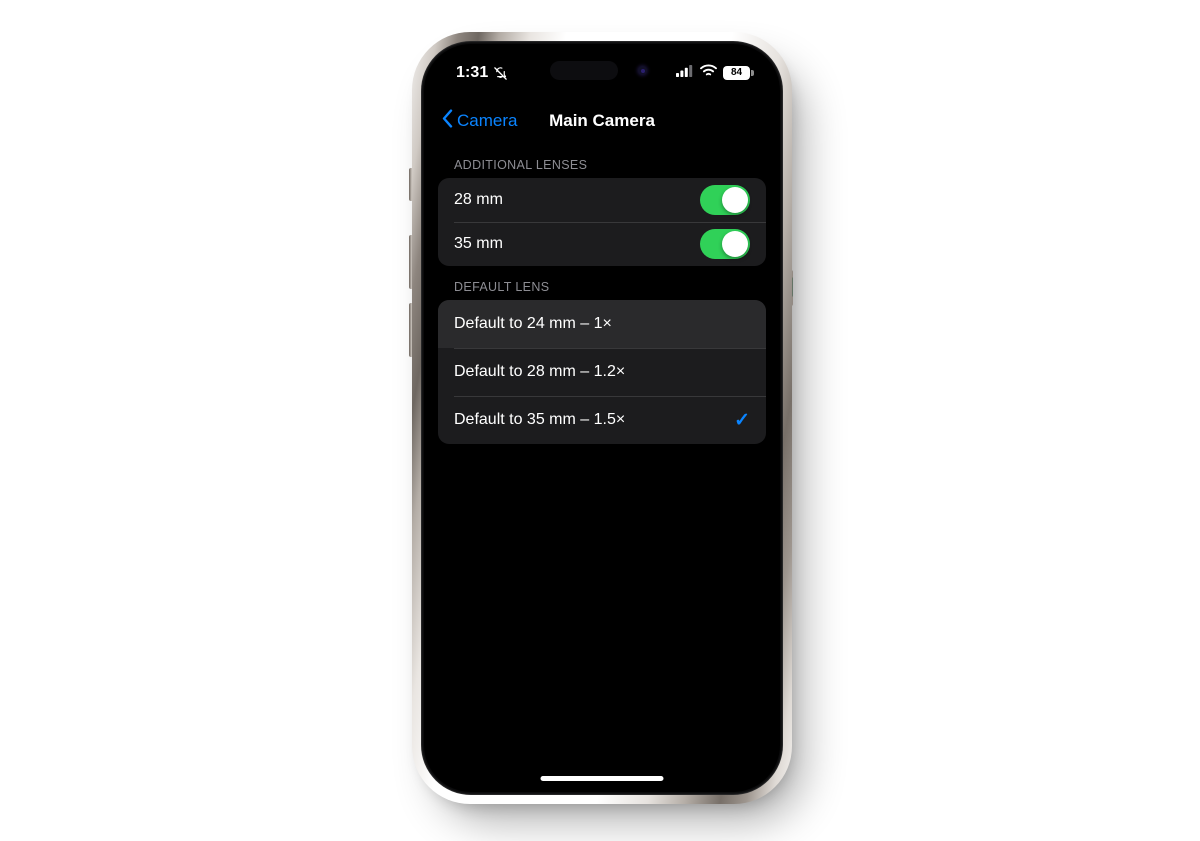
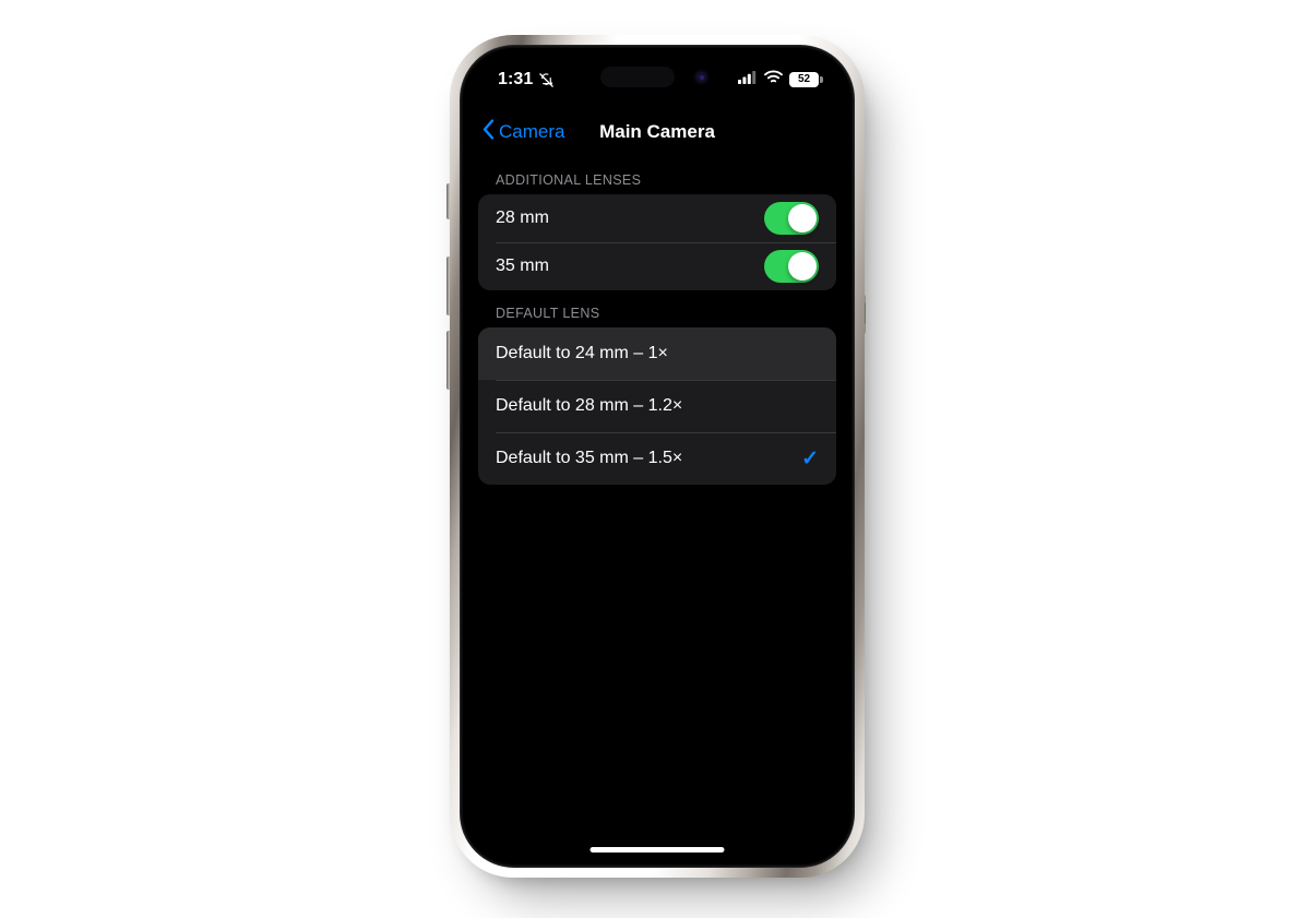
  1:31
- 84
+ 52
  Camera
  Main Camera
  ADDITIONAL LENSES
  28 mm
  35 mm
  DEFAULT LENS
  Default to 24 mm – 1×
  Default to 28 mm – 1.2×
  Default to 35 mm – 1.5×
  ✓
